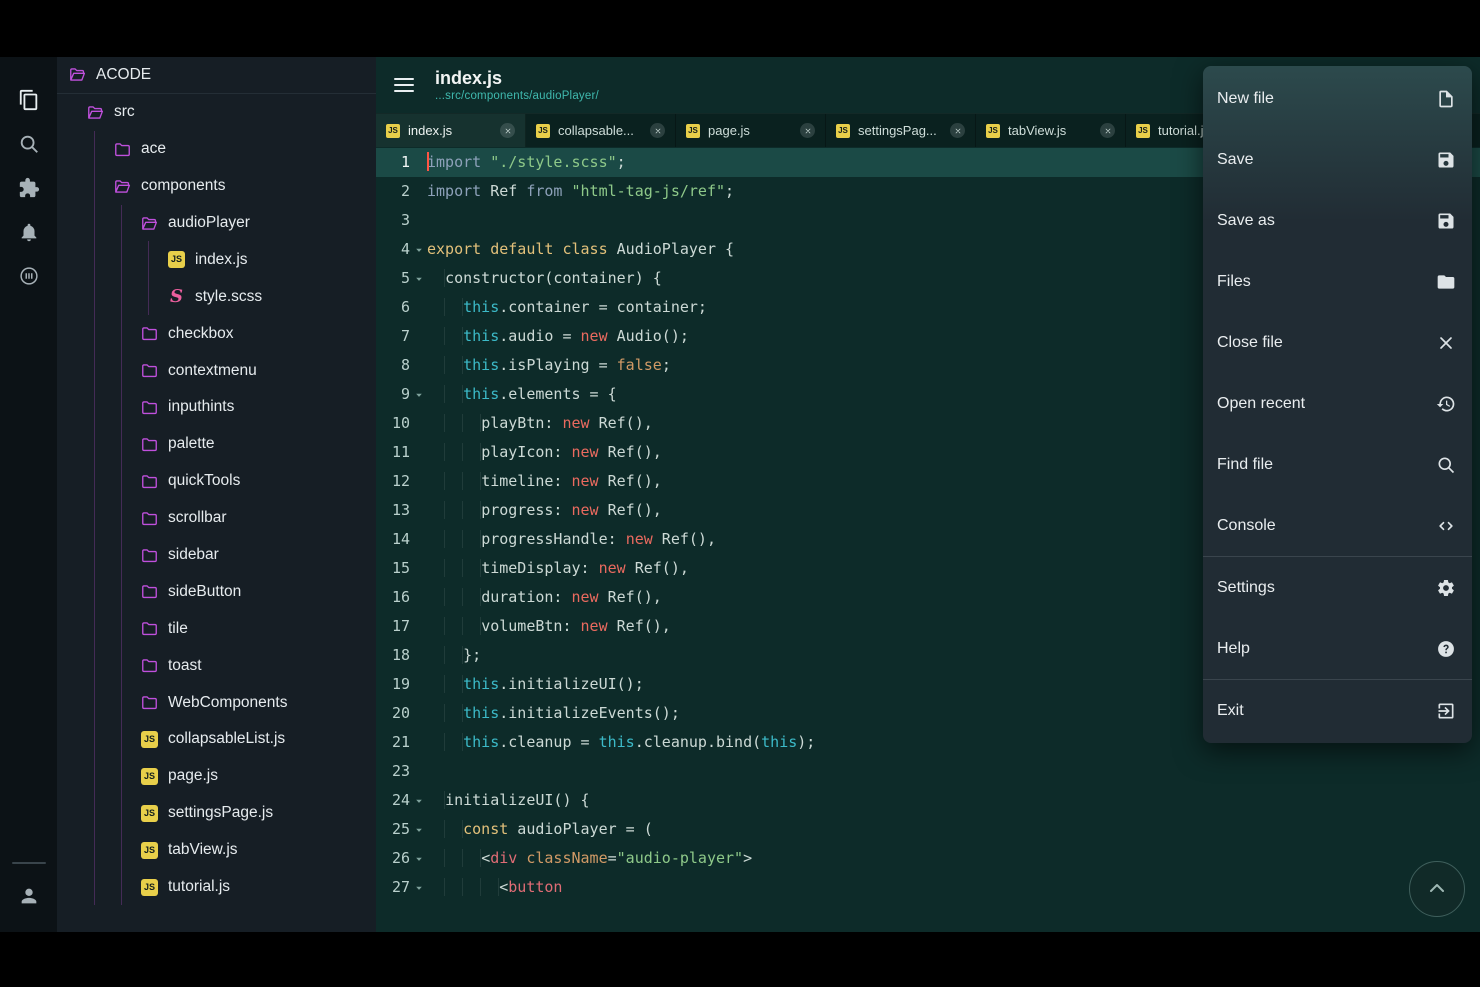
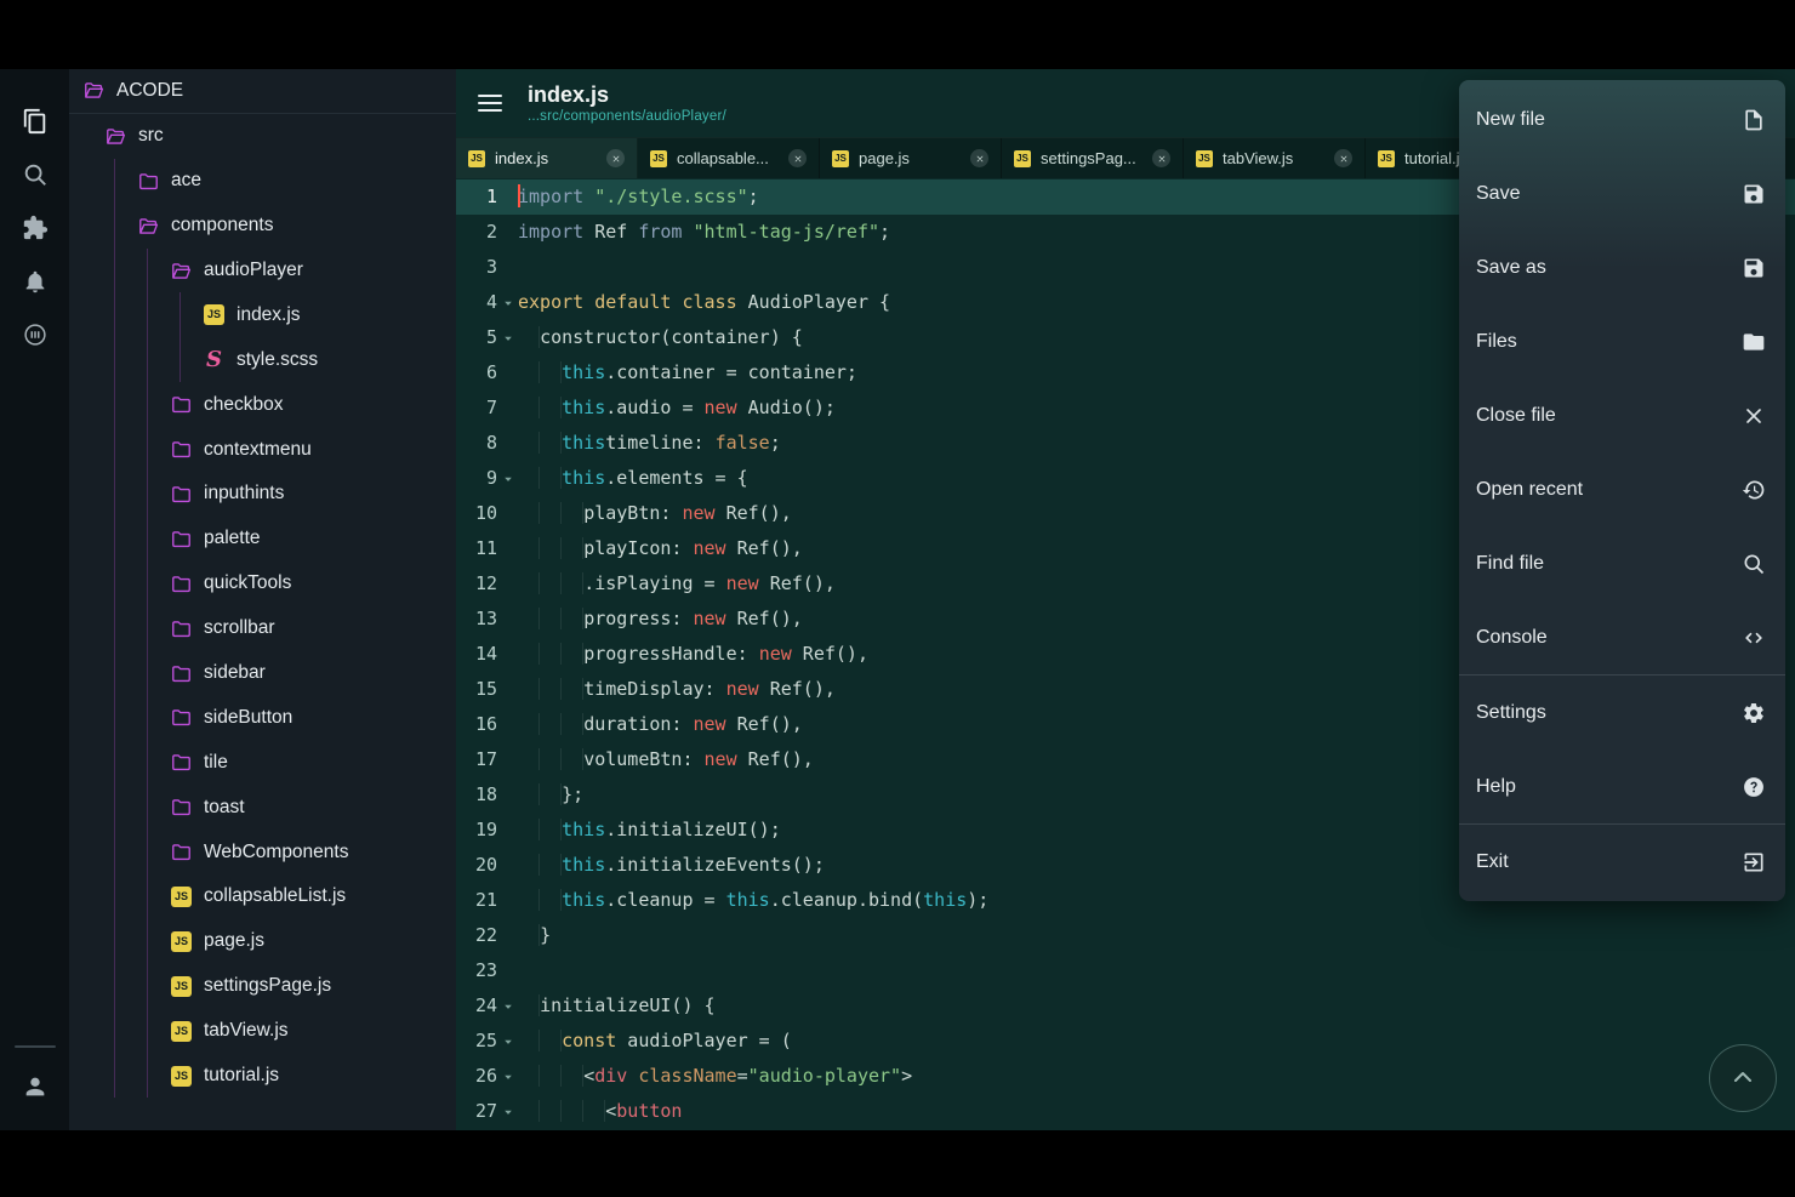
  ACODE
  src
  ace
  components
  audioPlayer
  JS
  index.js
  S
  style.scss
  checkbox
  contextmenu
  inputhints
  palette
  quickTools
  scrollbar
  sidebar
  sideButton
  tile
  toast
  WebComponents
  JS
  collapsableList.js
  JS
  page.js
  JS
  settingsPage.js
  JS
  tabView.js
  JS
  tutorial.js
  index.js
  ...src/components/audioPlayer/
  JS
  index.js
  JS
  collapsable...
  JS
  page.js
  JS
  settingsPag...
  JS
  tabView.js
  JS
  tutorial.
  1
  import "./style.scss";
  2
  import Ref from "html-tag-js/ref";
  3
  4
  export default class AudioPlayer {
  5
  constructor(container) {
  6
  this.container = container;
  7
  this.audio = new Audio();
  8
- this.isPlaying = false;
+ thistimeline: false;
  9
  this.elements = {
  10
  playBtn: new Ref(),
  11
  playIcon: new Ref(),
  12
- timeline: new Ref(),
+ .isPlaying = new Ref(),
  13
  progress: new Ref(),
  14
  progressHandle: new Ref(),
  15
  timeDisplay: new Ref(),
  16
  duration: new Ref(),
  17
  volumeBtn: new Ref(),
  18
  };
  19
  this.initializeUI();
  20
  this.initializeEvents();
  21
  this.cleanup = this.cleanup.bind(this);
+ 22
+ }
  23
  24
  initializeUI() {
  25
  const audioPlayer = (
  26
  <div className="audio-player">
  27
  <button
  New file
  Save
  Save as
  Files
  Close file
  Open recent
  Find file
  Console
  Settings
  Help
  Exit
